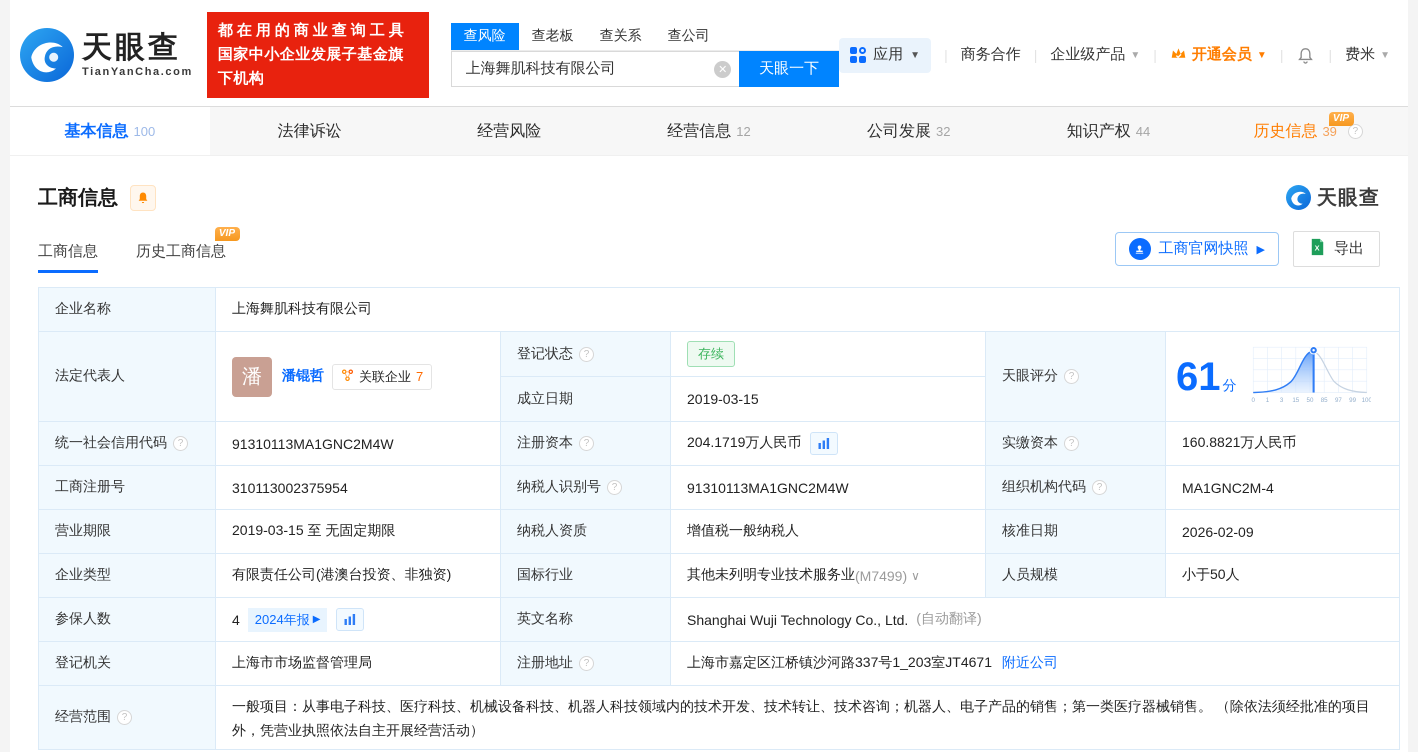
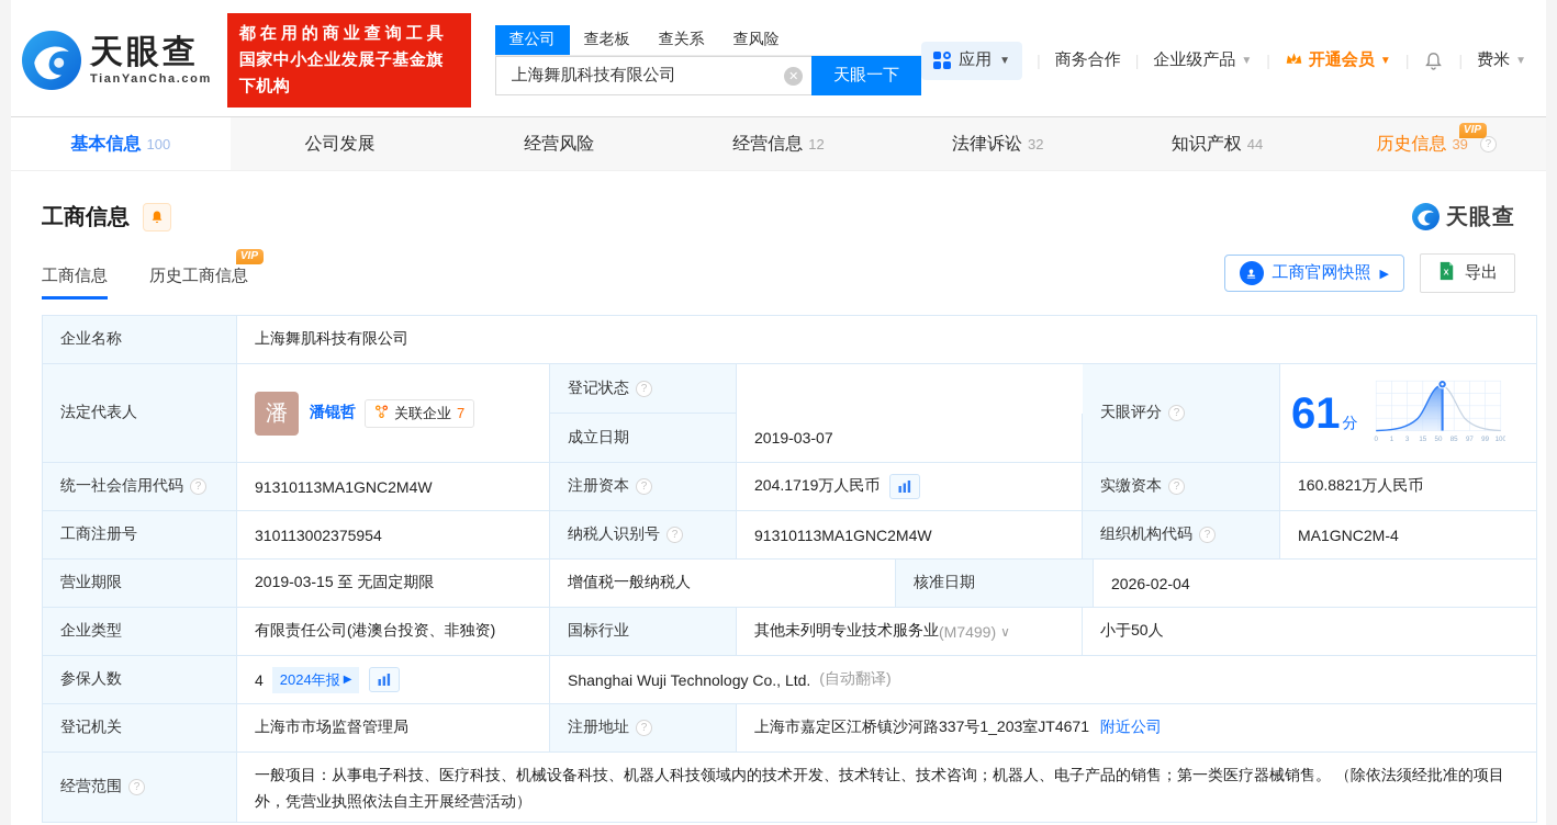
  天眼查
  TianYanCha.com
  都在用的商业查询工具
  国家中小企业发展子基金旗下机构
- 查风险
+ 查公司
  查老板
  查关系
- 查公司
+ 查风险
  上海舞肌科技有限公司
  ✕
  天眼一下
  应用
  ▼
  商务合作
  |
  企业级产品
  ▼
  开通会员
  ▼
  |
  |
  费米
  ▼
  基本信息
  100
- 法律诉讼
+ 公司发展
  经营风险
  经营信息
  12
- 公司发展
+ 法律诉讼
  32
  知识产权
  44
  VIP
  历史信息
  39
  ?
  工商信息
  天眼查
  工商信息
  VIP
  历史工商信息
  工商官网快照
  ▶
  X
  导出
  企业名称
  上海舞肌科技有限公司
  法定代表人
  潘
  潘锟哲
  关联企业
  7
  登记状态
  ?
- 存续
  成立日期
- 2019-03-15
+ 2019-03-07
  天眼评分
  ?
  61 分
  统一社会信用代码
  ?
  91310113MA1GNC2M4W
  注册资本
  ?
  204.1719万人民币
  实缴资本
  ?
  160.8821万人民币
  工商注册号
  310113002375954
  纳税人识别号
  ?
  91310113MA1GNC2M4W
  组织机构代码
  ?
  MA1GNC2M-4
  营业期限
  2019-03-15 至 无固定期限
- 纳税人资质
  增值税一般纳税人
  核准日期
- 2026-02-09
+ 2026-02-04
  企业类型
  有限责任公司(港澳台投资、非独资)
  国标行业
  其他未列明专业技术服务业
  (M7499)
  ∨
- 人员规模
  小于50人
  参保人数
  4
  2024年报
  ▶
- 英文名称
  Shanghai Wuji Technology Co., Ltd.
  (自动翻译)
  登记机关
  上海市市场监督管理局
  注册地址
  ?
  上海市嘉定区江桥镇沙河路337号1_203室JT4671
  附近公司
  经营范围
  ?
  一般项目：从事电子科技、医疗科技、机械设备科技、机器人科技领域内的技术开发、技术转让、技术咨询；机器人、电子产品的销售；第一类医疗器械销售。 （除依法须经批准的项目外，凭营业执照依法自主开展经营活动）
